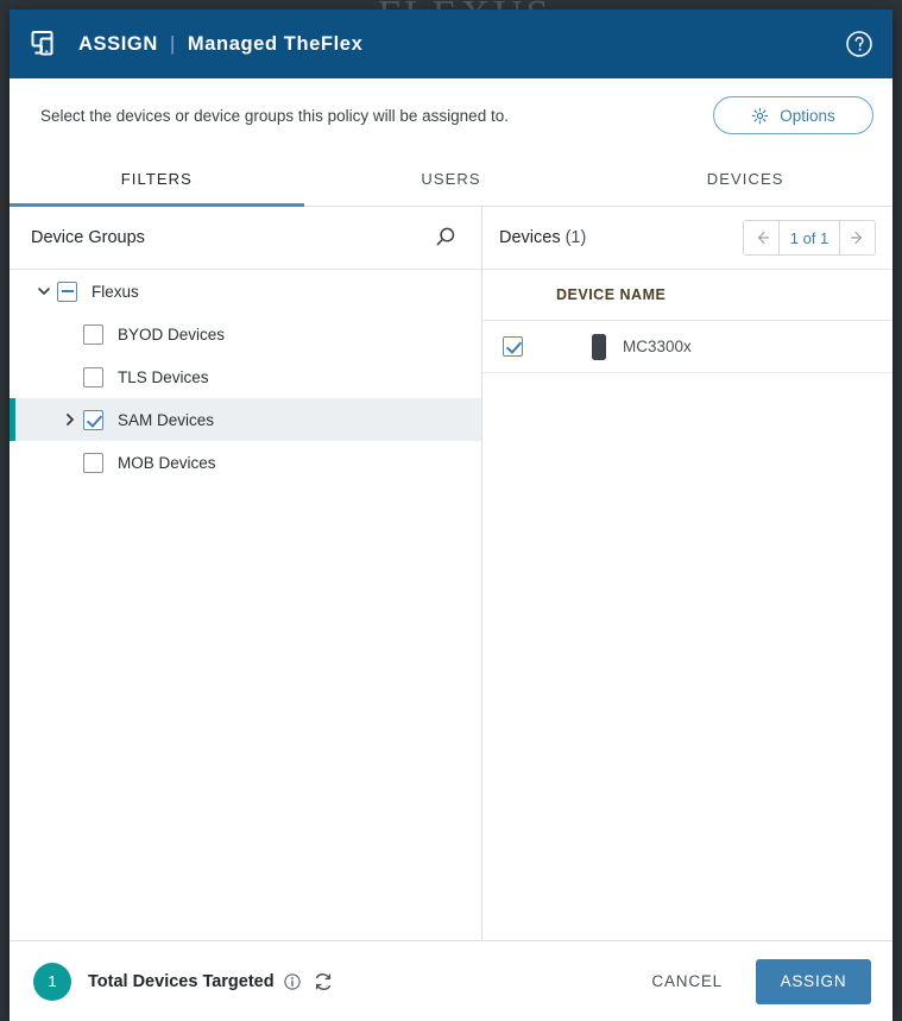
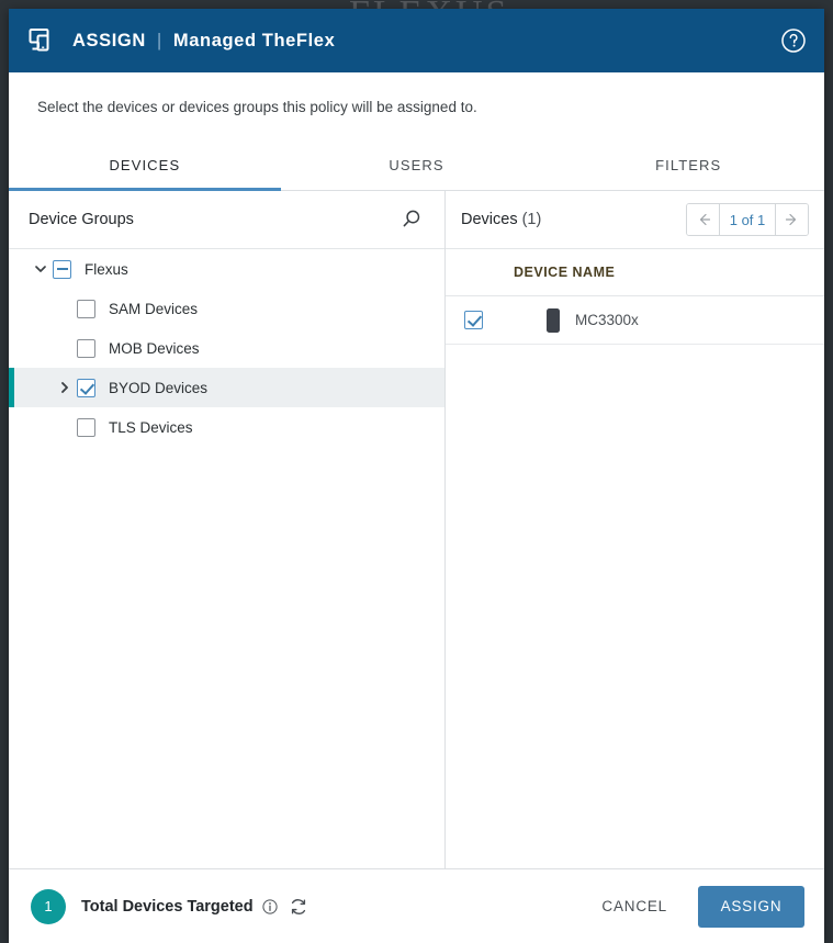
  ASSIGN
  |
  Managed TheFlex
- Select the devices or device groups this policy will be assigned to.
+ Select the devices or devices groups this policy will be assigned to.
- Options
- FILTERS
+ DEVICES
  USERS
- DEVICES
+ FILTERS
  Device Groups
  Flexus
- BYOD Devices
+ SAM Devices
- TLS Devices
+ MOB Devices
- SAM Devices
+ BYOD Devices
- MOB Devices
+ TLS Devices
  Devices
  (1)
  1 of 1
  DEVICE NAME
  MC3300x
  1
  Total Devices Targeted
  CANCEL
  ASSIGN
